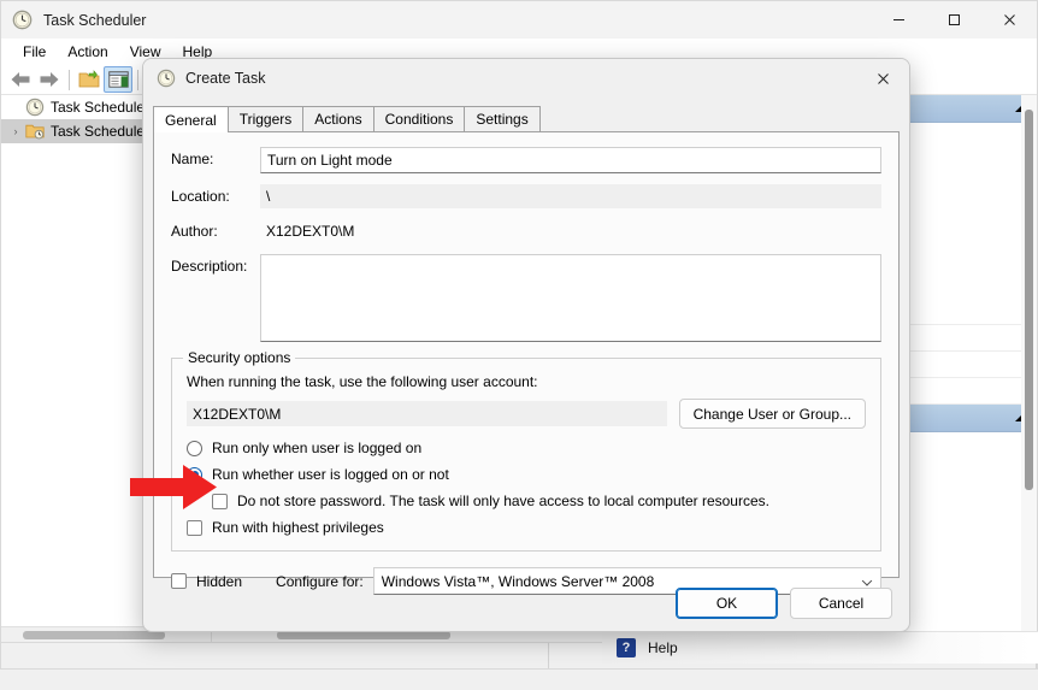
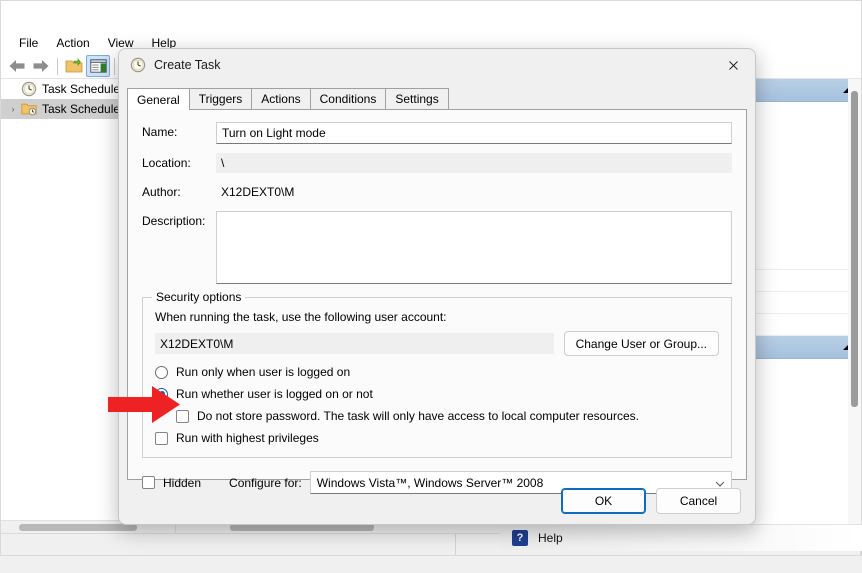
- Task Scheduler
  File
  Action
  View
  Help
  Task Schedule
  ›
  Task Schedule
  ?
  Help
  Create Task
  General
  Triggers
  Actions
  Conditions
  Settings
  Name:
  Turn on Light mode
  Location:
  \
  Author:
  X12DEXT0\M
  Description:
  Security options
  When running the task, use the following user account:
  X12DEXT0\M
  Change User or Group...
  Run only when user is logged on
  Run whether user is logged on or not
  Do not store password. The task will only have access to local computer resources.
  Run with highest privileges
  Hidden
  Configure for:
  Windows Vista™, Windows Server™ 2008
  OK
  Cancel
